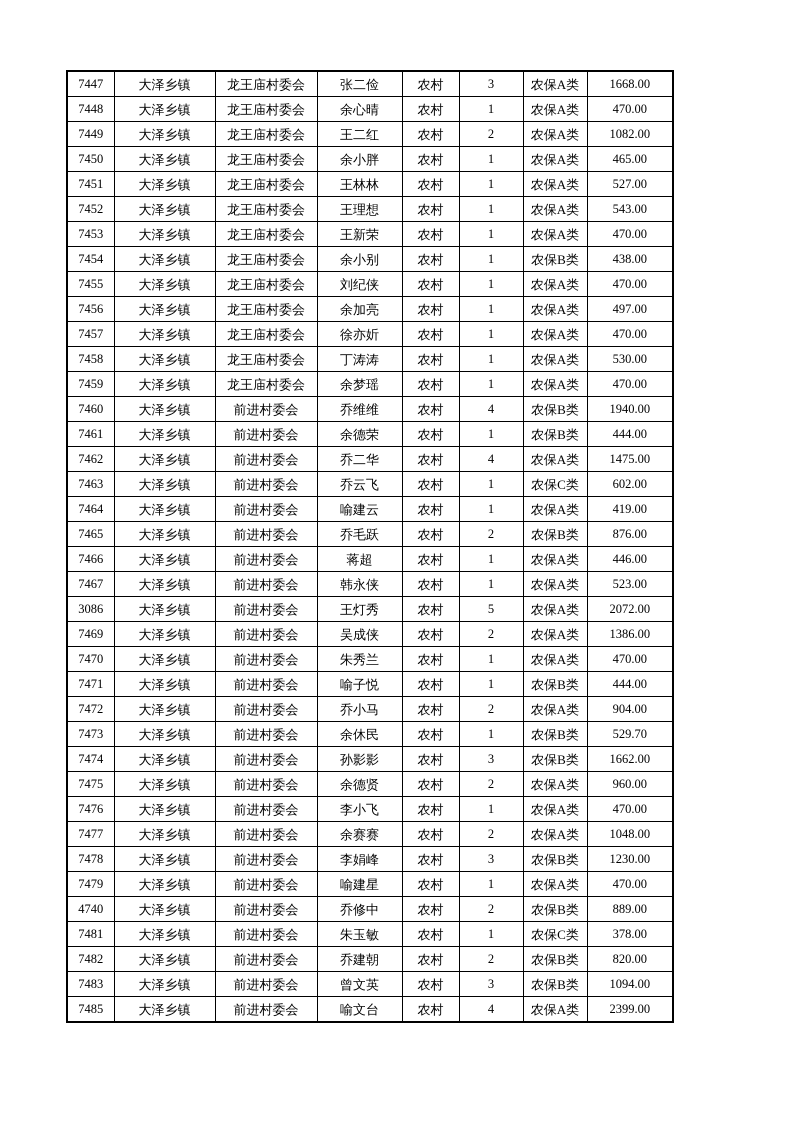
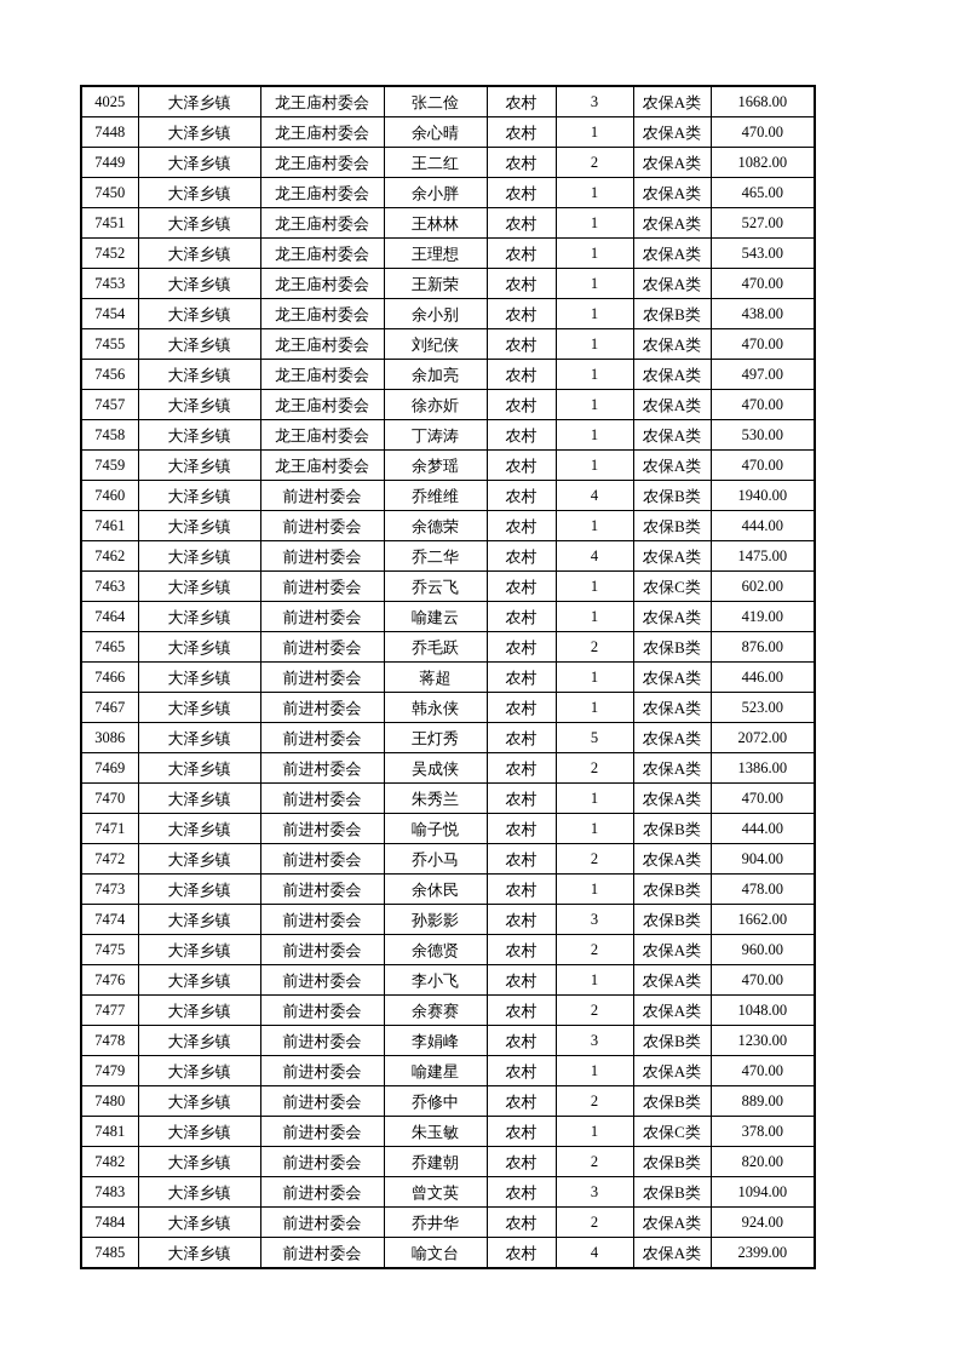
- 7447	大泽乡镇	龙王庙村委会	张二俭	农村	3	农保A类	1668.00
+ 4025	大泽乡镇	龙王庙村委会	张二俭	农村	3	农保A类	1668.00
  7448	大泽乡镇	龙王庙村委会	余心晴	农村	1	农保A类	470.00
  7449	大泽乡镇	龙王庙村委会	王二红	农村	2	农保A类	1082.00
  7450	大泽乡镇	龙王庙村委会	余小胖	农村	1	农保A类	465.00
  7451	大泽乡镇	龙王庙村委会	王林林	农村	1	农保A类	527.00
  7452	大泽乡镇	龙王庙村委会	王理想	农村	1	农保A类	543.00
  7453	大泽乡镇	龙王庙村委会	王新荣	农村	1	农保A类	470.00
  7454	大泽乡镇	龙王庙村委会	余小别	农村	1	农保B类	438.00
  7455	大泽乡镇	龙王庙村委会	刘纪侠	农村	1	农保A类	470.00
  7456	大泽乡镇	龙王庙村委会	余加亮	农村	1	农保A类	497.00
  7457	大泽乡镇	龙王庙村委会	徐亦妡	农村	1	农保A类	470.00
  7458	大泽乡镇	龙王庙村委会	丁涛涛	农村	1	农保A类	530.00
  7459	大泽乡镇	龙王庙村委会	余梦瑶	农村	1	农保A类	470.00
  7460	大泽乡镇	前进村委会	乔维维	农村	4	农保B类	1940.00
  7461	大泽乡镇	前进村委会	余德荣	农村	1	农保B类	444.00
  7462	大泽乡镇	前进村委会	乔二华	农村	4	农保A类	1475.00
  7463	大泽乡镇	前进村委会	乔云飞	农村	1	农保C类	602.00
  7464	大泽乡镇	前进村委会	喻建云	农村	1	农保A类	419.00
  7465	大泽乡镇	前进村委会	乔毛跃	农村	2	农保B类	876.00
  7466	大泽乡镇	前进村委会	蒋超	农村	1	农保A类	446.00
  7467	大泽乡镇	前进村委会	韩永侠	农村	1	农保A类	523.00
  3086	大泽乡镇	前进村委会	王灯秀	农村	5	农保A类	2072.00
  7469	大泽乡镇	前进村委会	吴成侠	农村	2	农保A类	1386.00
  7470	大泽乡镇	前进村委会	朱秀兰	农村	1	农保A类	470.00
  7471	大泽乡镇	前进村委会	喻子悦	农村	1	农保B类	444.00
  7472	大泽乡镇	前进村委会	乔小马	农村	2	农保A类	904.00
- 7473	大泽乡镇	前进村委会	余休民	农村	1	农保B类	529.70
+ 7473	大泽乡镇	前进村委会	余休民	农村	1	农保B类	478.00
  7474	大泽乡镇	前进村委会	孙影影	农村	3	农保B类	1662.00
  7475	大泽乡镇	前进村委会	余德贤	农村	2	农保A类	960.00
  7476	大泽乡镇	前进村委会	李小飞	农村	1	农保A类	470.00
  7477	大泽乡镇	前进村委会	余赛赛	农村	2	农保A类	1048.00
  7478	大泽乡镇	前进村委会	李娟峰	农村	3	农保B类	1230.00
  7479	大泽乡镇	前进村委会	喻建星	农村	1	农保A类	470.00
- 4740	大泽乡镇	前进村委会	乔修中	农村	2	农保B类	889.00
+ 7480	大泽乡镇	前进村委会	乔修中	农村	2	农保B类	889.00
  7481	大泽乡镇	前进村委会	朱玉敏	农村	1	农保C类	378.00
  7482	大泽乡镇	前进村委会	乔建朝	农村	2	农保B类	820.00
  7483	大泽乡镇	前进村委会	曾文英	农村	3	农保B类	1094.00
+ 7484	大泽乡镇	前进村委会	乔井华	农村	2	农保A类	924.00
  7485	大泽乡镇	前进村委会	喻文台	农村	4	农保A类	2399.00
